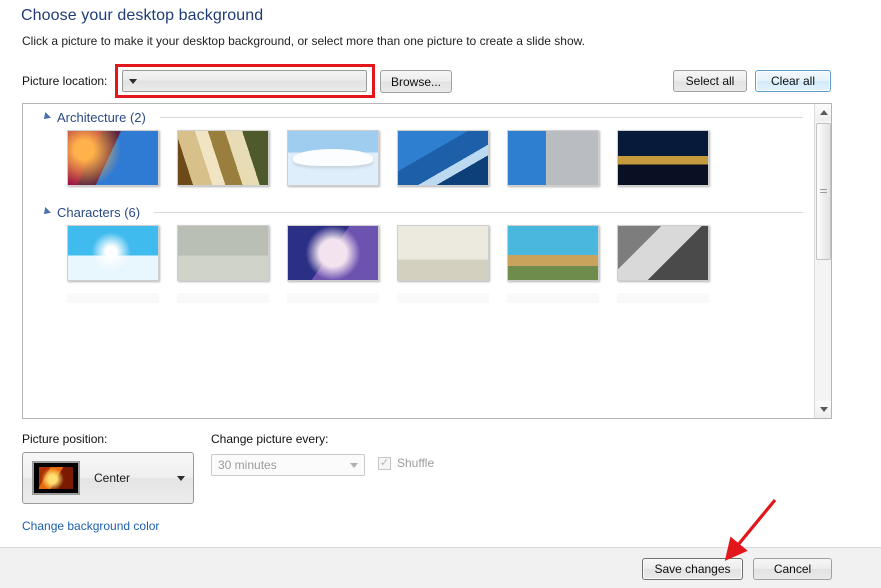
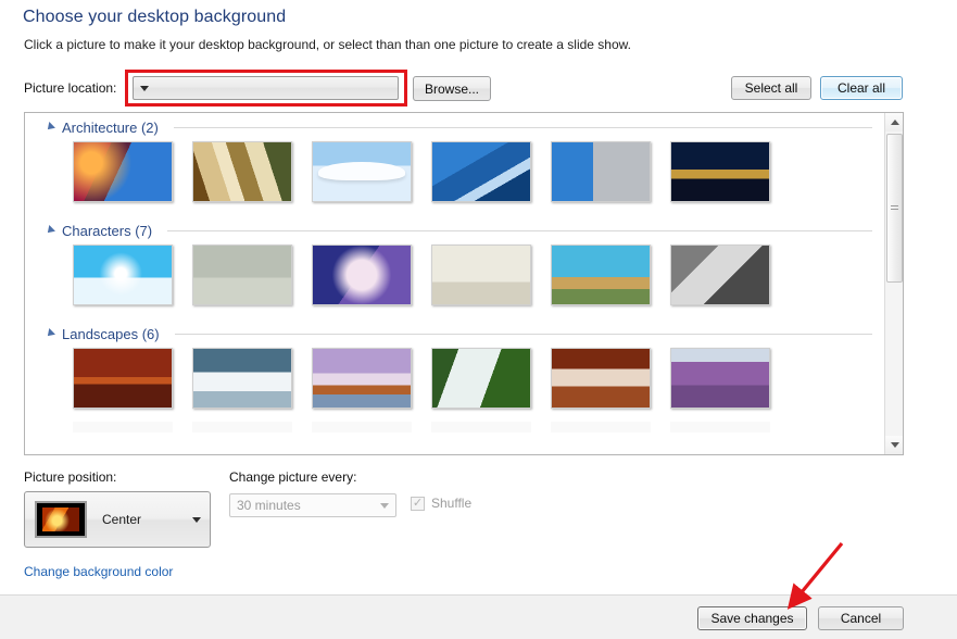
  Choose your desktop background
- Click a picture to make it your desktop background, or select more than one picture to create a slide show.
+ Click a picture to make it your desktop background, or select than than one picture to create a slide show.
  Picture location:
  Browse...
  Select all
  Clear all
  Architecture (2)
- Characters (6)
+ Characters (7)
+ Landscapes (6)
  Picture position:
  Center
  Change picture every:
  30 minutes
  ✓
  Shuffle
  Change background color
  Save changes
  Cancel
